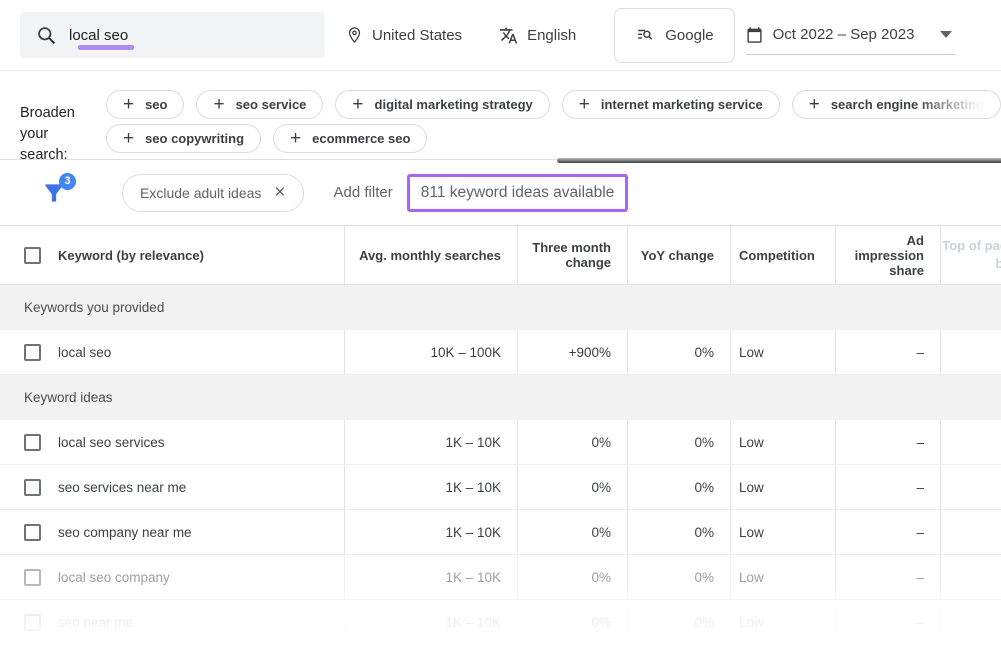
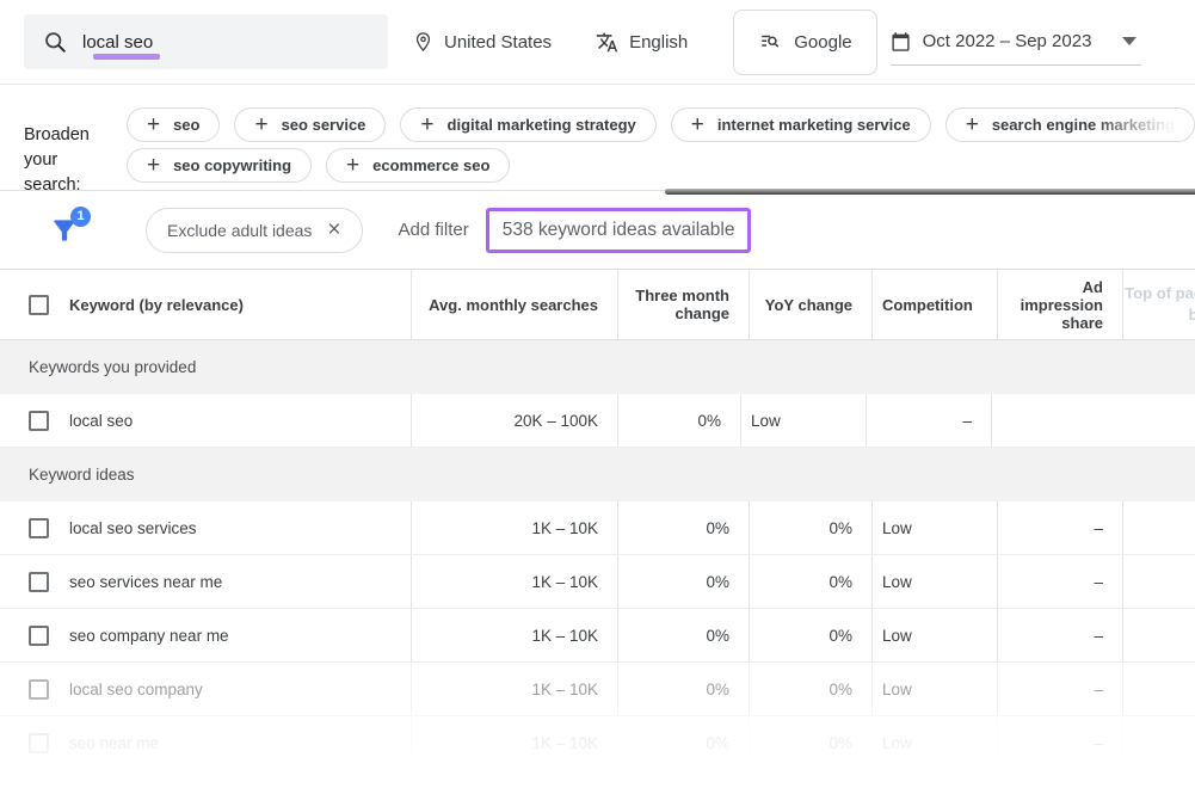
  local seo
  United States
  English
  Google
  Oct 2022 – Sep 2023
  Broaden your search:
  +
  seo
  +
  seo service
  +
  digital marketing strategy
  +
  internet marketing service
  +
  search engine marketing
  +
  seo copywriting
  +
  ecommerce seo
- 3
+ 1
  Exclude adult ideas
  ×
  Add filter
- 811 keyword ideas available
+ 538 keyword ideas available
  Keyword (by relevance)
  Avg. monthly searches
  Three month change
  YoY change
  Competition
  Ad impression share
  Keywords you provided
  local seo
- 10K – 100K
+ 20K – 100K
- +900%
  0%
  Low
  –
  Keyword ideas
  local seo services
  1K – 10K
  0%
  0%
  Low
  –
  seo services near me
  1K – 10K
  0%
  0%
  Low
  –
  seo company near me
  1K – 10K
  0%
  0%
  Low
  –
  local seo company
  1K – 10K
  0%
  0%
  Low
  –
